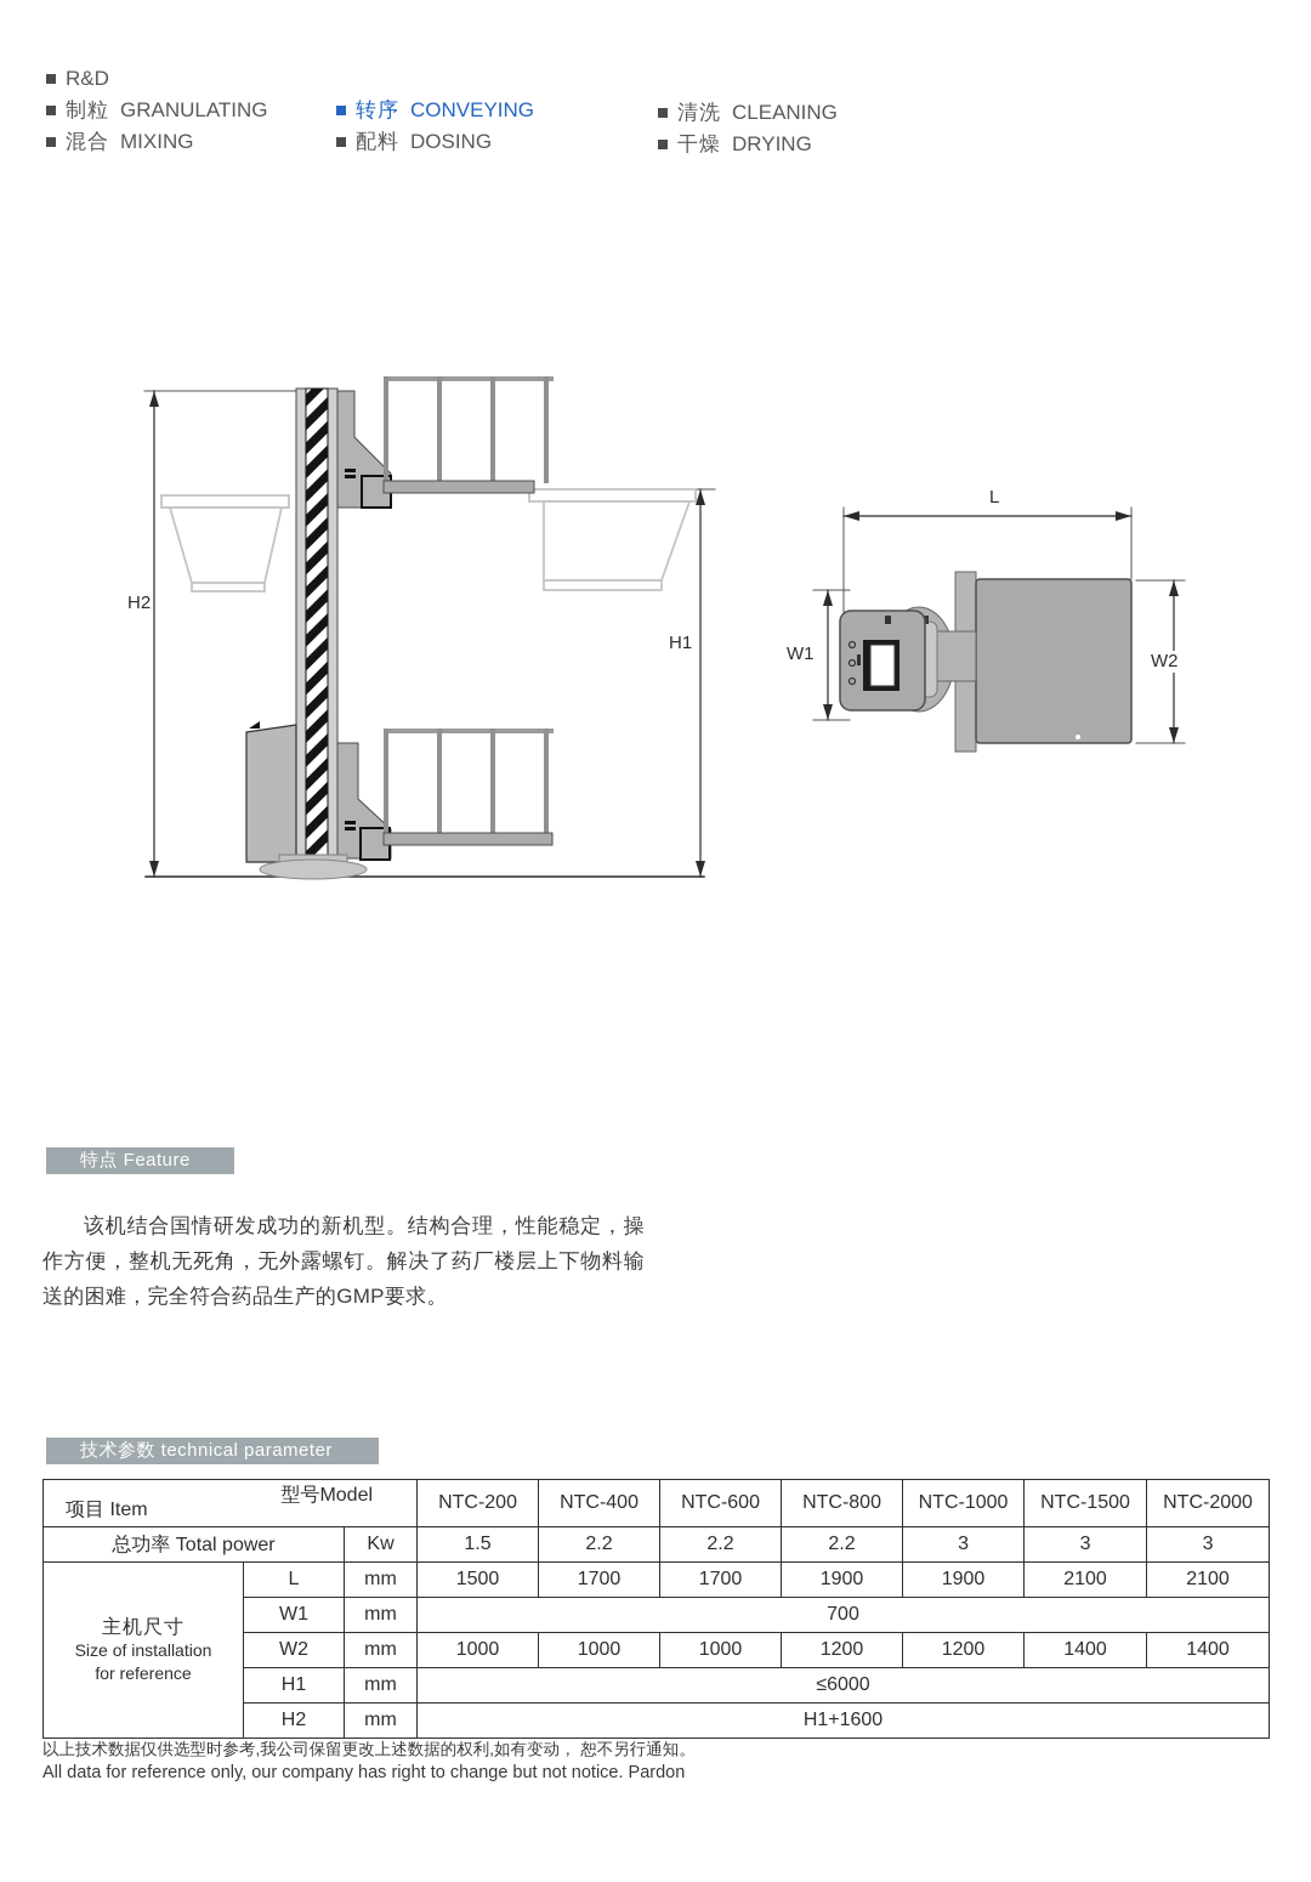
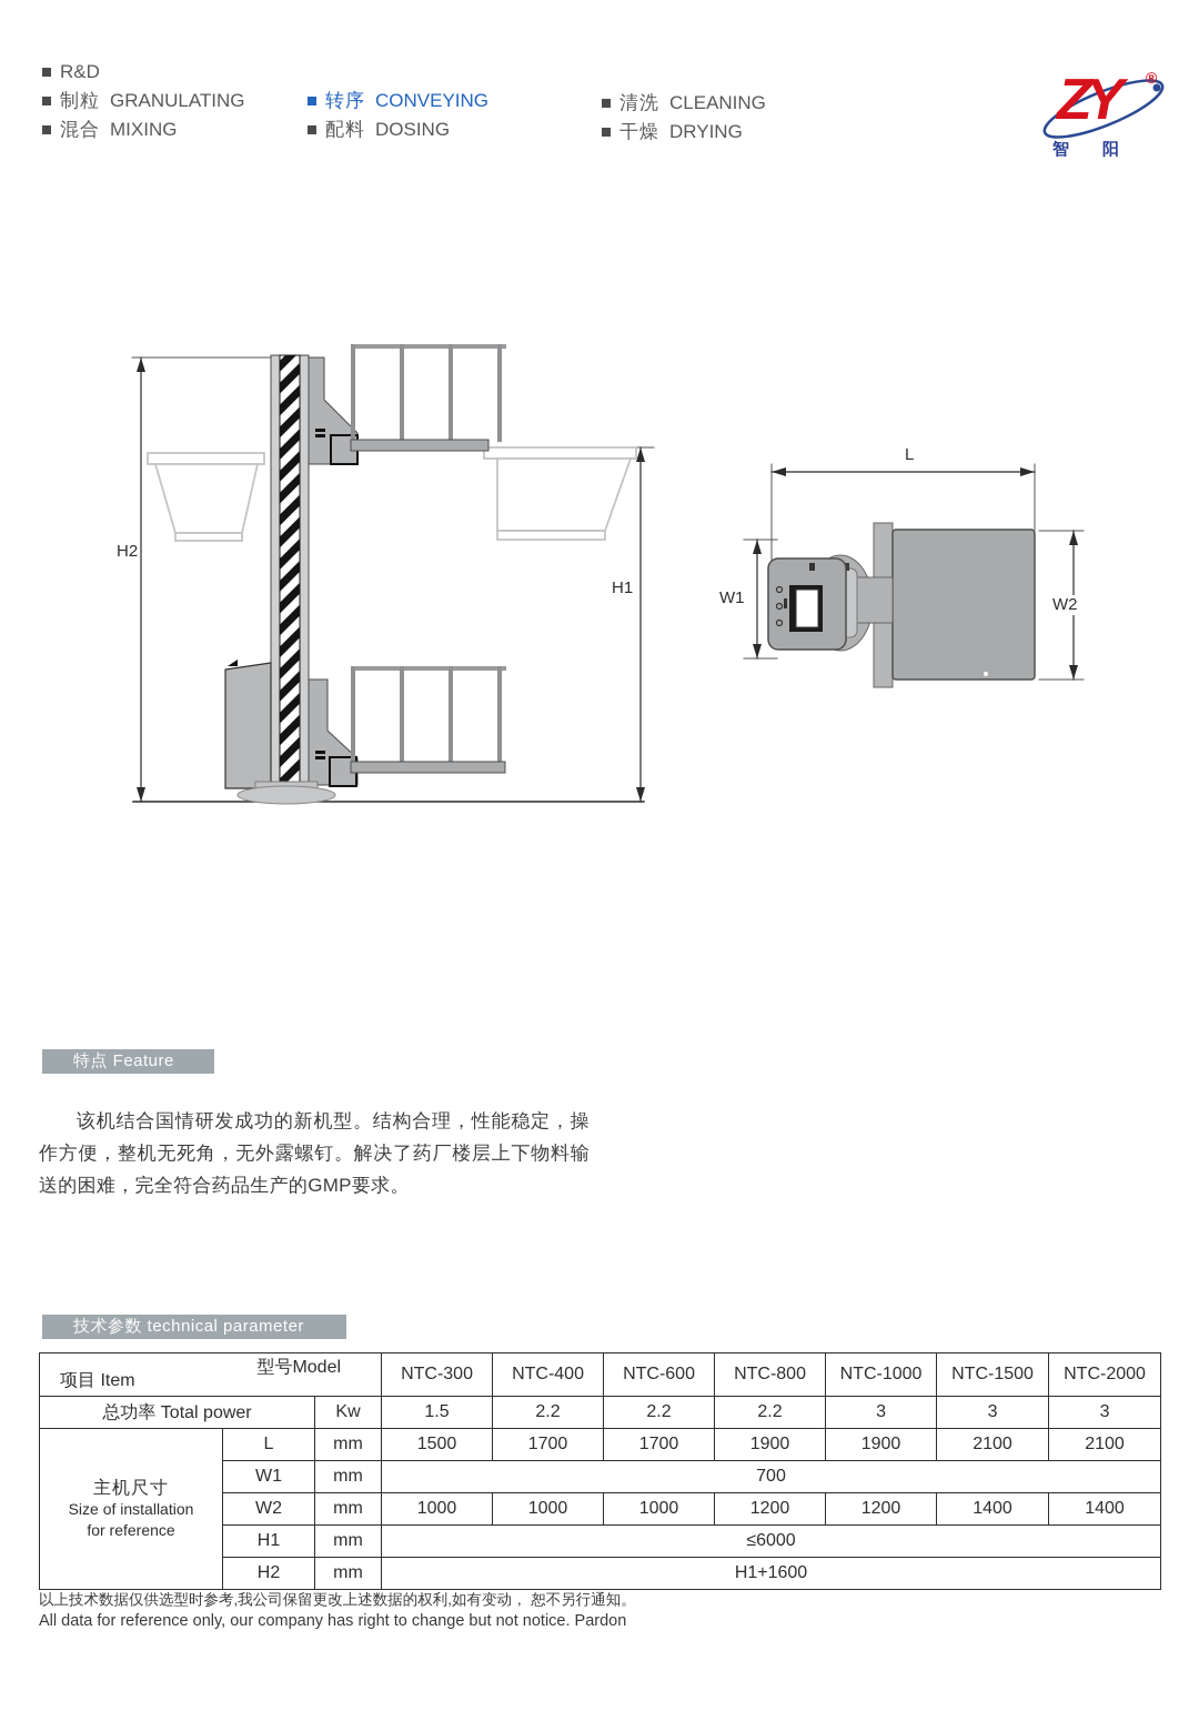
  R&D
  制粒
  GRANULATING
  混合
  MIXING
  转序
  CONVEYING
  配料
  DOSING
  清洗
  CLEANING
  干燥
  DRYING
+ ZY
+ ®
+ 智 阳
  H2
  H1
  L
  W1
  W2
  特点 Feature
  该机结合国情研发成功的新机型。结构合理，性能稳定，操作方便，整机无死角，无外露螺钉。解决了药厂楼层上下物料输送的困难，完全符合药品生产的GMP要求。
  技术参数 technical parameter
- 项目 Item 型号Model	NTC-200	NTC-400	NTC-600	NTC-800	NTC-1000	NTC-1500	NTC-2000
+ 项目 Item 型号Model	NTC-300	NTC-400	NTC-600	NTC-800	NTC-1000	NTC-1500	NTC-2000
  总功率 Total power	Kw	1.5	2.2	2.2	2.2	3	3	3
  主机尺寸 Size of installation for reference	L	mm	1500	1700	1700	1900	1900	2100	2100
  W1	mm	700
  W2	mm	1000	1000	1000	1200	1200	1400	1400
  H1	mm	≤6000
  H2	mm	H1+1600
  以上技术数据仅供选型时参考,我公司保留更改上述数据的权利,如有变动， 恕不另行通知。
  All data for reference only, our company has right to change but not notice. Pardon
